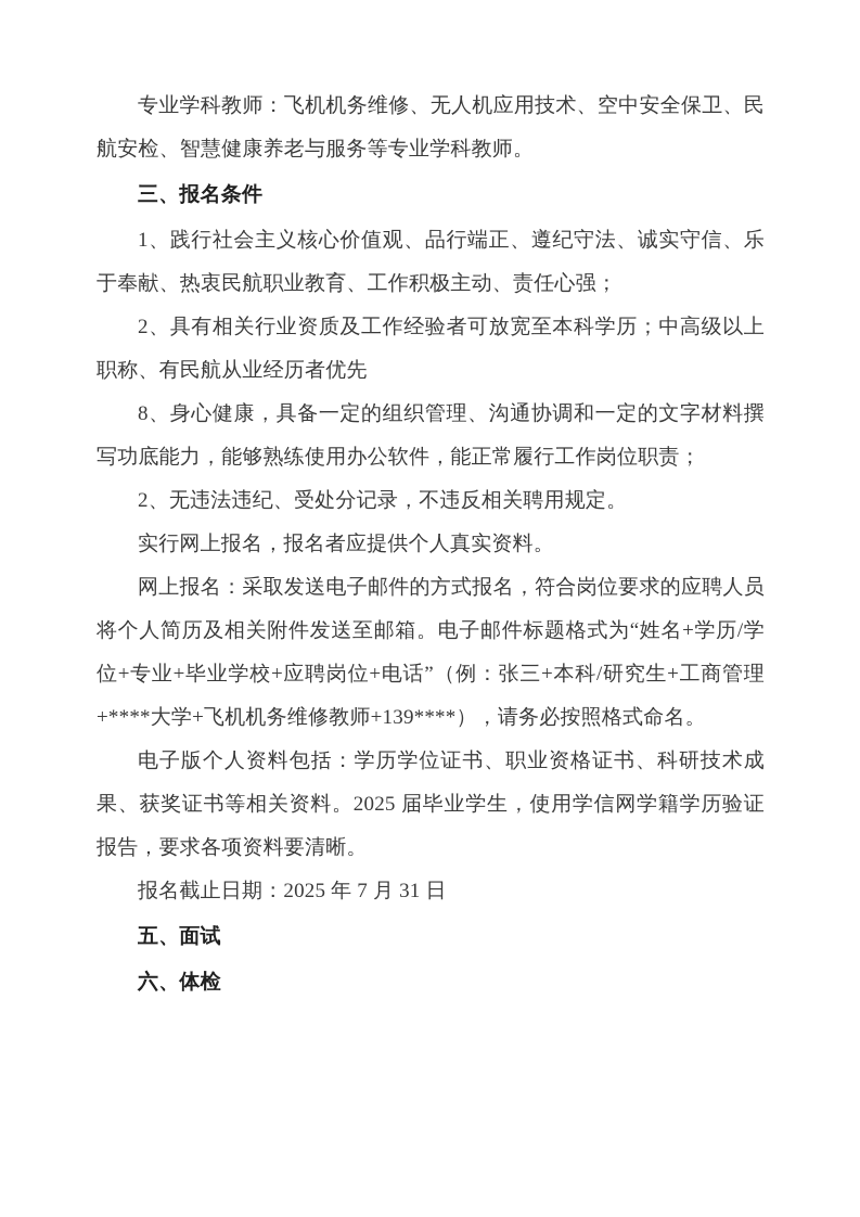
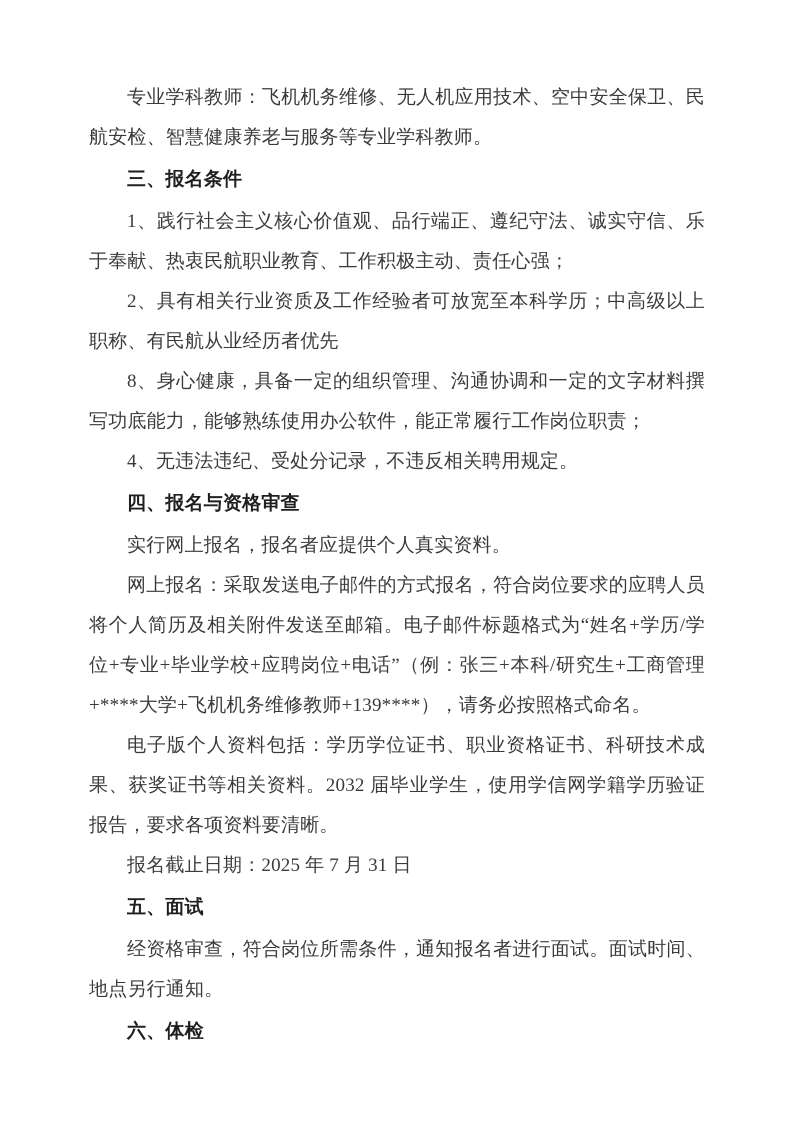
  专业学科教师：飞机机务维修、无人机应用技术、空中安全保卫、民航安检、智慧健康养老与服务等专业学科教师。
  三、报名条件
  1、践行社会主义核心价值观、品行端正、遵纪守法、诚实守信、乐于奉献、热衷民航职业教育、工作积极主动、责任心强；
  2、具有相关行业资质及工作经验者可放宽至本科学历；中高级以上职称、有民航从业经历者优先
  8、身心健康，具备一定的组织管理、沟通协调和一定的文字材料撰写功底能力，能够熟练使用办公软件，能正常履行工作岗位职责；
- 2、无违法违纪、受处分记录，不违反相关聘用规定。
+ 4、无违法违纪、受处分记录，不违反相关聘用规定。
+ 四、报名与资格审查
  实行网上报名，报名者应提供个人真实资料。
  网上报名：采取发送电子邮件的方式报名，符合岗位要求的应聘人员将个人简历及相关附件发送至邮箱。电子邮件标题格式为“姓名+学历/学位+专业+毕业学校+应聘岗位+电话”（例：张三+本科/研究生+工商管理+****大学+飞机机务维修教师+139****），请务必按照格式命名。
- 电子版个人资料包括：学历学位证书、职业资格证书、科研技术成果、获奖证书等相关资料。2025 届毕业学生，使用学信网学籍学历验证报告，要求各项资料要清晰。
+ 电子版个人资料包括：学历学位证书、职业资格证书、科研技术成果、获奖证书等相关资料。2032 届毕业学生，使用学信网学籍学历验证报告，要求各项资料要清晰。
  报名截止日期：2025 年 7 月 31 日
  五、面试
+ 经资格审查，符合岗位所需条件，通知报名者进行面试。面试时间、地点另行通知。
  六、体检
